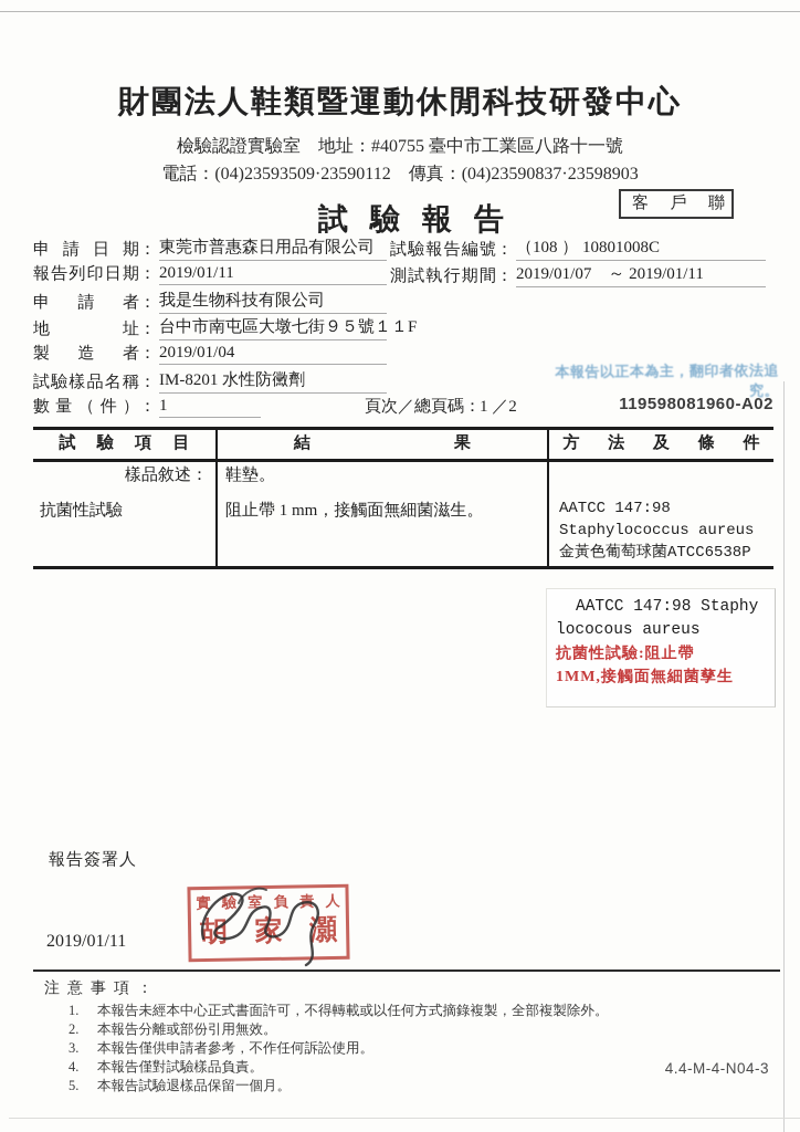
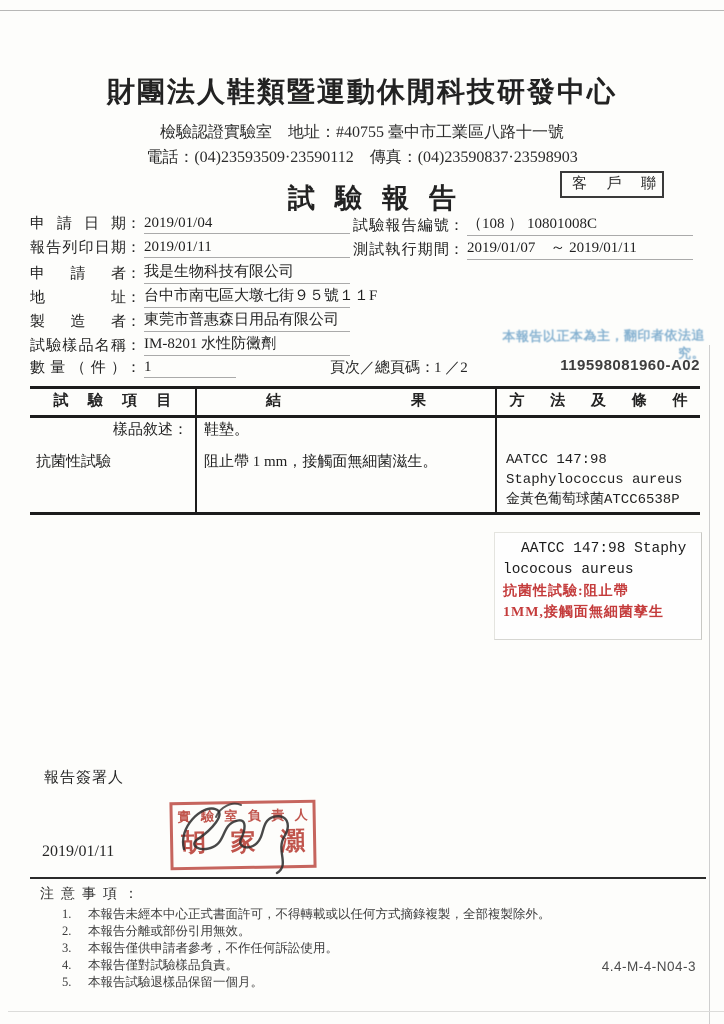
  財團法人鞋類暨運動休閒科技研發中心
  檢驗認證實驗室 地址：#40755 臺中市工業區八路十一號
  電話：(04)23593509·23590112 傳真：(04)23590837·23598903
  客戶聯
  試驗報告
- 申請日期： 東莞市普惠森日用品有限公司
+ 申請日期： 2019/01/04
  報告列印日期： 2019/01/11
  申請者： 我是生物科技有限公司
  地址： 台中市南屯區大墩七街９５號１１F
- 製造者： 2019/01/04
+ 製造者： 東莞市普惠森日用品有限公司
  試驗樣品名稱： IM-8201 水性防黴劑
  數量（件）： 1
  試驗報告編號： （108 ） 10801008C
  測試執行期間： 2019/01/07 ～ 2019/01/11
  頁次／總頁碼：1 ／2
  119598081960-A02
  本報告以正本為主，翻印者依法追究。
  試驗項目
  結果
  方法及條件
  樣品敘述：
  鞋墊。
  抗菌性試驗
  阻止帶 1 mm，接觸面無細菌滋生。
  AATCC 147:98
  Staphylococcus aureus
  金黃色葡萄球菌ATCC6538P
  AATCC 147:98 Staphy
  lococous aureus
  抗菌性試驗:阻止帶
  1MM,接觸面無細菌孳生
  報告簽署人
  實驗室負責人
  胡家灝
  2019/01/11
  注意事項：
  1.
  本報告未經本中心正式書面許可，不得轉載或以任何方式摘錄複製，全部複製除外。
  2.
  本報告分離或部份引用無效。
  3.
  本報告僅供申請者參考，不作任何訴訟使用。
  4.
  本報告僅對試驗樣品負責。
  5.
  本報告試驗退樣品保留一個月。
  4.4-M-4-N04-3
